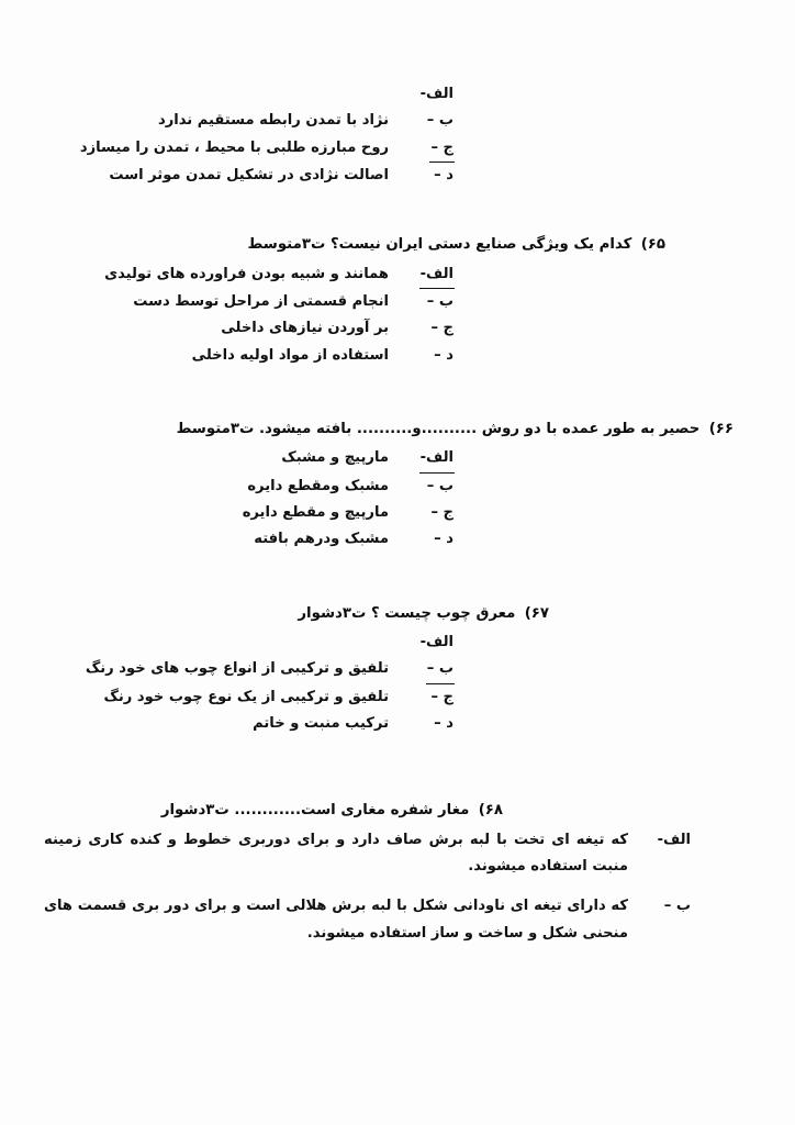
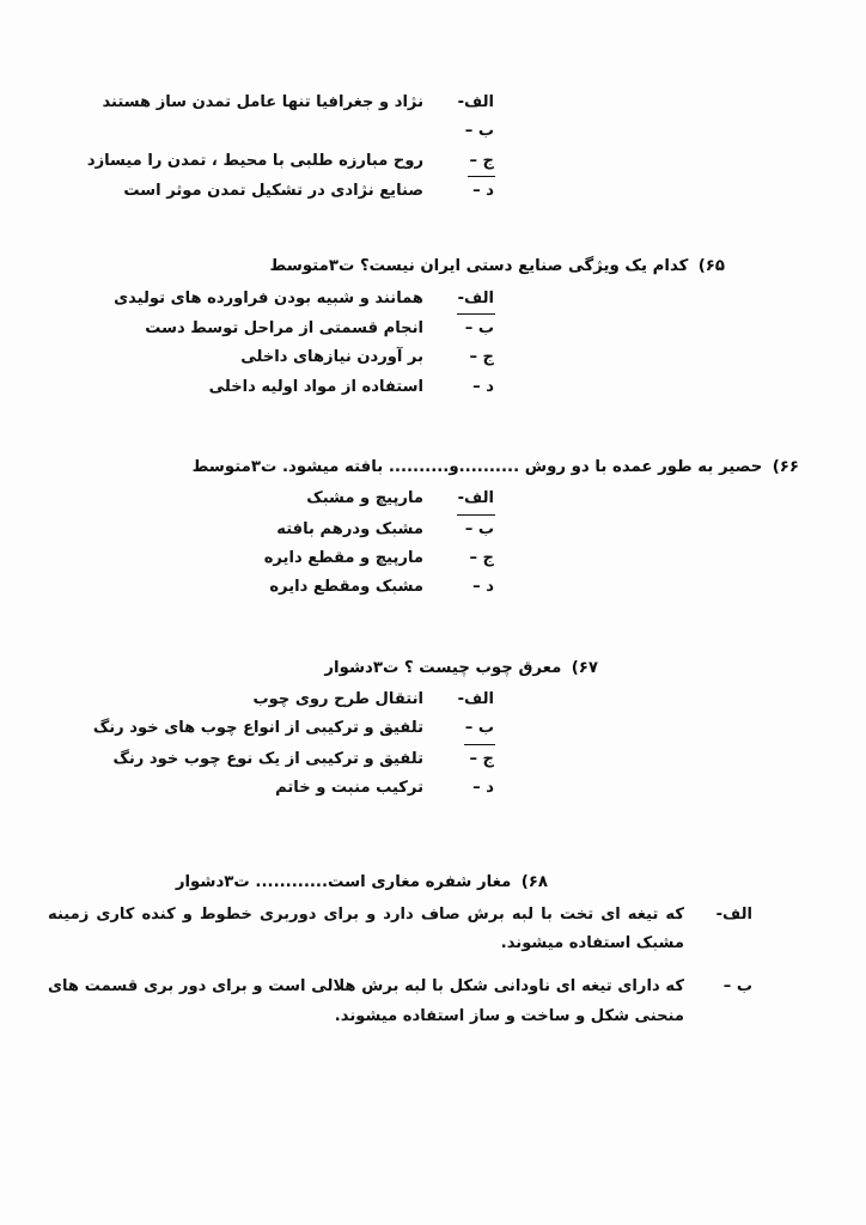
  الف-
+ نژاد و جغرافیا تنها عامل تمدن ساز هستند
  ب –
- نژاد با تمدن رابطه مستقیم ندارد
  ج –
  روح مبارزه طلبی با محیط ، تمدن را میسازد
  د –
- اصالت نژادی در تشکیل تمدن موثر است
+ صنایع نژادی در تشکیل تمدن موثر است
  ۶۵) کدام یک ویژگی صنایع دستی ایران نیست؟ ت۳متوسط
  الف-
  همانند و شبیه بودن فراورده های تولیدی
  ب –
  انجام قسمتی از مراحل توسط دست
  ج –
  بر آوردن نیازهای داخلی
  د –
  استفاده از مواد اولیه داخلی
  ۶۶) حصیر به طور عمده با دو روش ..........و.......... بافته میشود. ت۳متوسط
  الف-
  مارپیچ و مشبک
  ب –
- مشبک ومقطع دایره
+ مشبک ودرهم بافته
  ج –
  مارپیچ و مقطع دایره
  د –
- مشبک ودرهم بافته
+ مشبک ومقطع دایره
  ۶۷) معرق چوب چیست ؟ ت۳دشوار
  الف-
+ انتقال طرح روی چوب
  ب –
  تلفیق و ترکیبی از انواع چوب های خود رنگ
  ج –
  تلفیق و ترکیبی از یک نوع چوب خود رنگ
  د –
  ترکیب منبت و خاتم
  ۶۸) مغار شفره مغاری است............ ت۳دشوار
  الف-
- که تیغه ای تخت با لبه برش صاف دارد و برای دوربری خطوط و کنده کاری زمینه منبت استفاده میشوند.
+ که تیغه ای تخت با لبه برش صاف دارد و برای دوربری خطوط و کنده کاری زمینه مشبک استفاده میشوند.
  ب –
  که دارای تیغه ای ناودانی شکل با لبه برش هلالی است و برای دور بری قسمت های منحنی شکل و ساخت و ساز استفاده میشوند.
